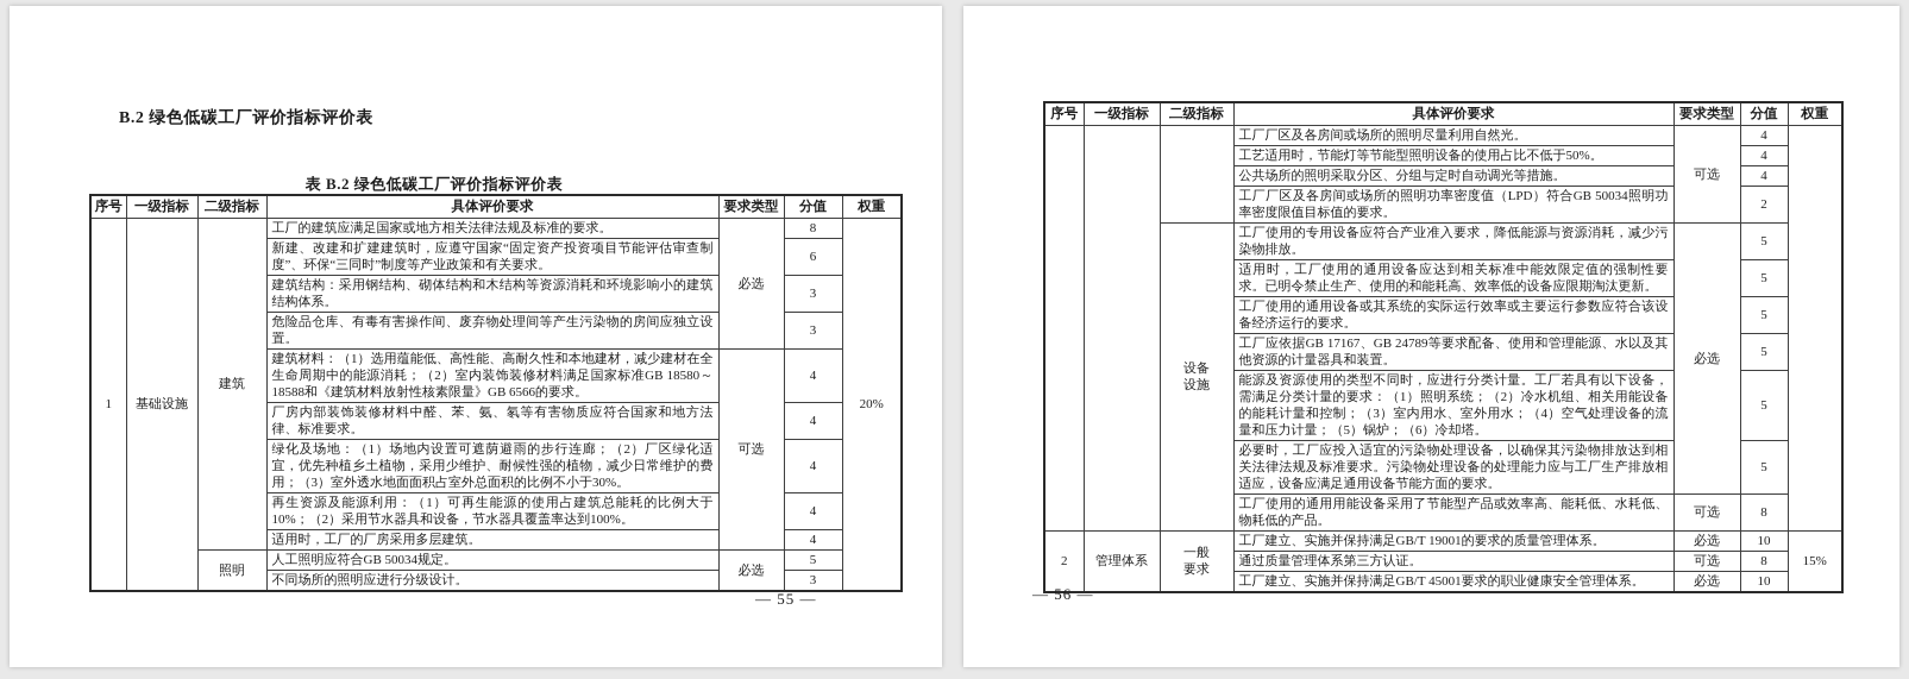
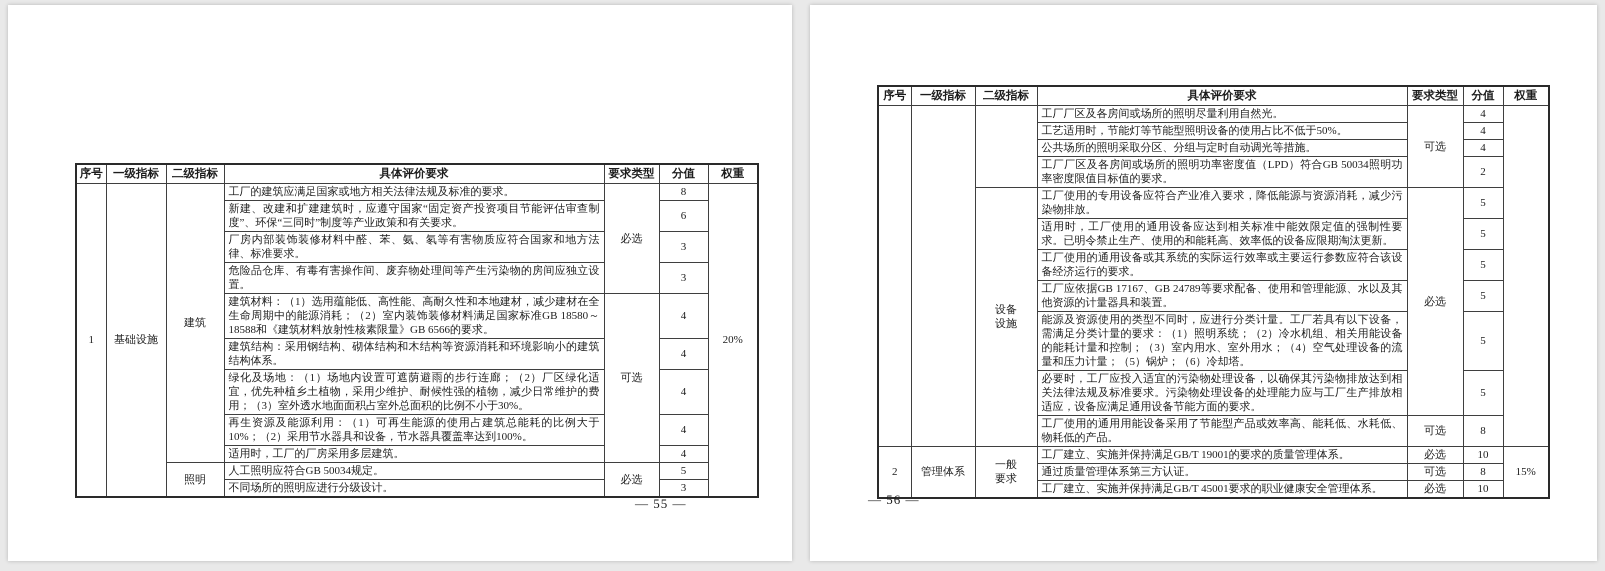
- B.2 绿色低碳工厂评价指标评价表
- 表 B.2 绿色低碳工厂评价指标评价表
  序号	一级指标	二级指标	具体评价要求	要求类型	分值	权重
  1	基础设施	建筑	工厂的建筑应满足国家或地方相关法律法规及标准的要求。	必选	8	20%
  新建、改建和扩建建筑时，应遵守国家“固定资产投资项目节能评估审查制度”、环保“三同时”制度等产业政策和有关要求。	6
- 建筑结构：采用钢结构、砌体结构和木结构等资源消耗和环境影响小的建筑结构体系。	3
+ 厂房内部装饰装修材料中醛、苯、氨、氡等有害物质应符合国家和地方法律、标准要求。	3
  危险品仓库、有毒有害操作间、废弃物处理间等产生污染物的房间应独立设置。	3
  建筑材料：（1）选用蕴能低、高性能、高耐久性和本地建材，减少建材在全生命周期中的能源消耗；（2）室内装饰装修材料满足国家标准GB 18580～18588和《建筑材料放射性核素限量》GB 6566的要求。	可选	4
- 厂房内部装饰装修材料中醛、苯、氨、氡等有害物质应符合国家和地方法律、标准要求。	4
+ 建筑结构：采用钢结构、砌体结构和木结构等资源消耗和环境影响小的建筑结构体系。	4
  绿化及场地：（1）场地内设置可遮荫避雨的步行连廊；（2）厂区绿化适宜，优先种植乡土植物，采用少维护、耐候性强的植物，减少日常维护的费用；（3）室外透水地面面积占室外总面积的比例不小于30%。	4
  再生资源及能源利用：（1）可再生能源的使用占建筑总能耗的比例大于10%；（2）采用节水器具和设备，节水器具覆盖率达到100%。	4
  适用时，工厂的厂房采用多层建筑。	4
  照明	人工照明应符合GB 50034规定。	必选	5
  不同场所的照明应进行分级设计。	3
  — 55 —
  序号	一级指标	二级指标	具体评价要求	要求类型	分值	权重
  			工厂厂区及各房间或场所的照明尽量利用自然光。	可选	4
  工艺适用时，节能灯等节能型照明设备的使用占比不低于50%。	4
  公共场所的照明采取分区、分组与定时自动调光等措施。	4
  工厂厂区及各房间或场所的照明功率密度值（LPD）符合GB 50034照明功率密度限值目标值的要求。	2
  设备 设施	工厂使用的专用设备应符合产业准入要求，降低能源与资源消耗，减少污染物排放。	必选	5
  适用时，工厂使用的通用设备应达到相关标准中能效限定值的强制性要求。已明令禁止生产、使用的和能耗高、效率低的设备应限期淘汰更新。	5
  工厂使用的通用设备或其系统的实际运行效率或主要运行参数应符合该设备经济运行的要求。	5
  工厂应依据GB 17167、GB 24789等要求配备、使用和管理能源、水以及其他资源的计量器具和装置。	5
  能源及资源使用的类型不同时，应进行分类计量。工厂若具有以下设备，需满足分类计量的要求：（1）照明系统；（2）冷水机组、相关用能设备的能耗计量和控制；（3）室内用水、室外用水；（4）空气处理设备的流量和压力计量；（5）锅炉；（6）冷却塔。	5
  必要时，工厂应投入适宜的污染物处理设备，以确保其污染物排放达到相关法律法规及标准要求。污染物处理设备的处理能力应与工厂生产排放相适应，设备应满足通用设备节能方面的要求。	5
  工厂使用的通用用能设备采用了节能型产品或效率高、能耗低、水耗低、物耗低的产品。	可选	8
  2	管理体系	一般 要求	工厂建立、实施并保持满足GB/T 19001的要求的质量管理体系。	必选	10	15%
  通过质量管理体系第三方认证。	可选	8
  工厂建立、实施并保持满足GB/T 45001要求的职业健康安全管理体系。	必选	10
  — 56 —
